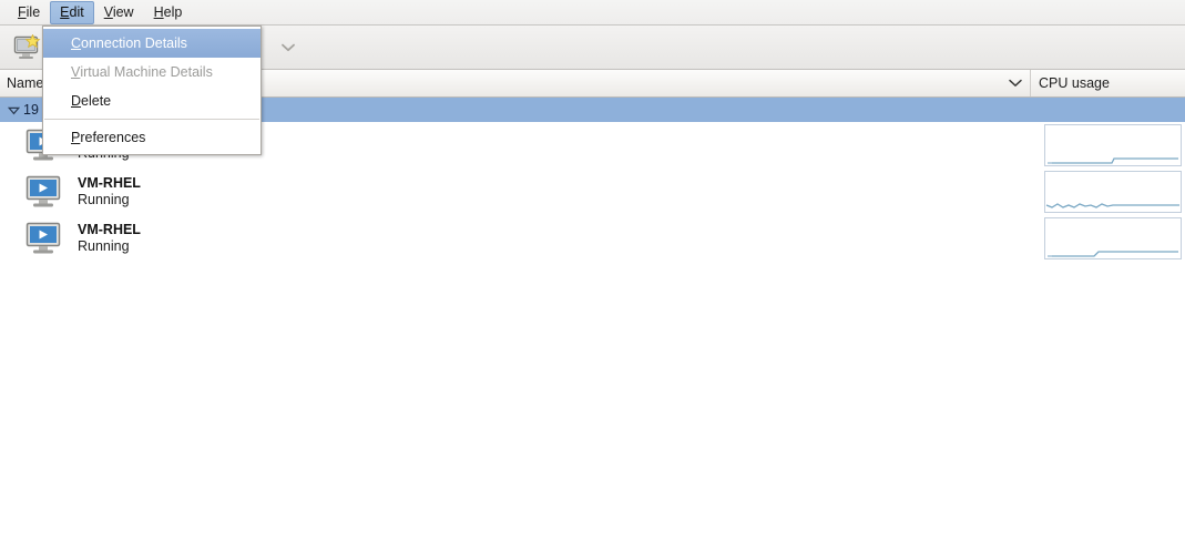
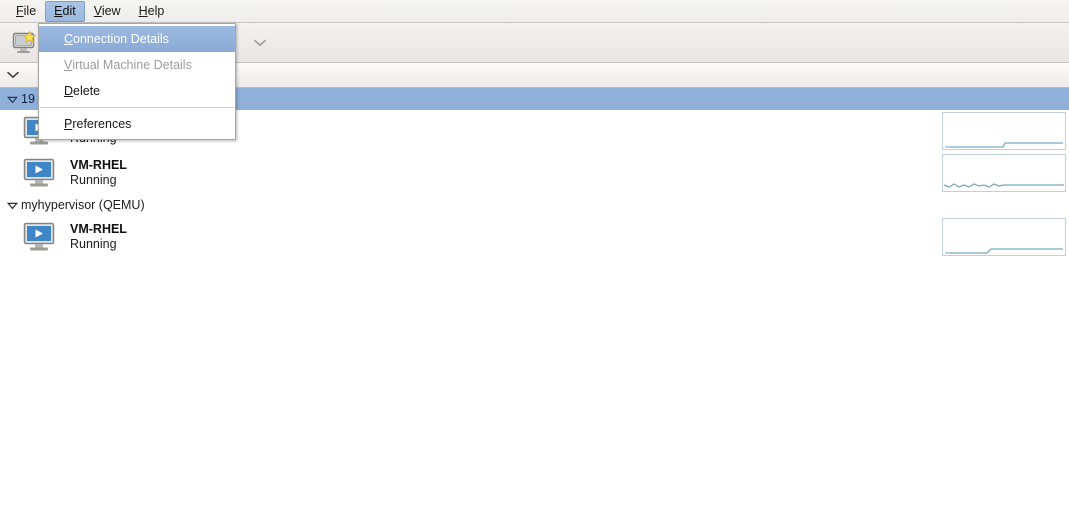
  File
  Edit
  View
  Help
- Name
- CPU usage
  19
  VM-RHEL
  Running
+ myhypervisor (QEMU)
  VM-RHEL
  Running
  C
  onnection Details
  V
  irtual Machine Details
  D
  elete
  P
  references
